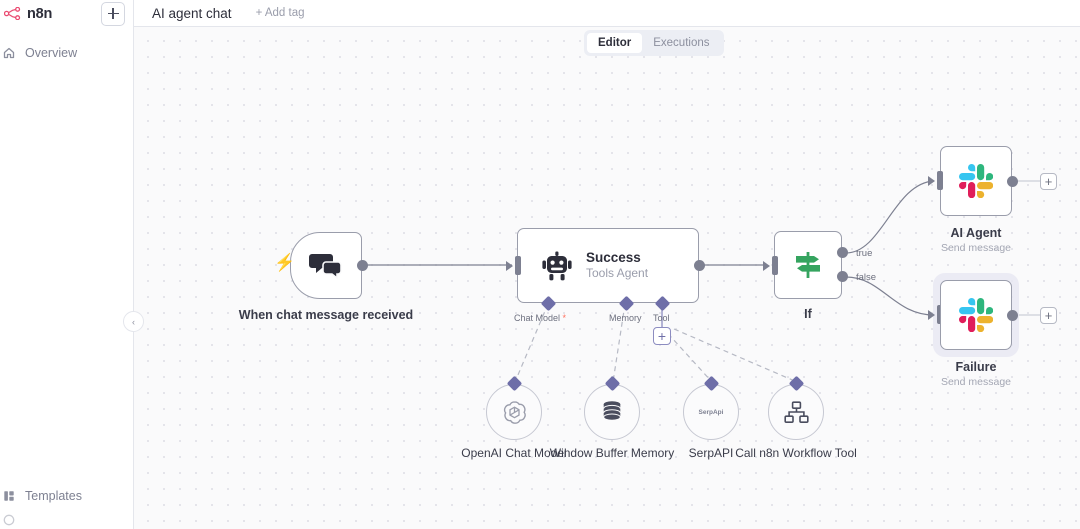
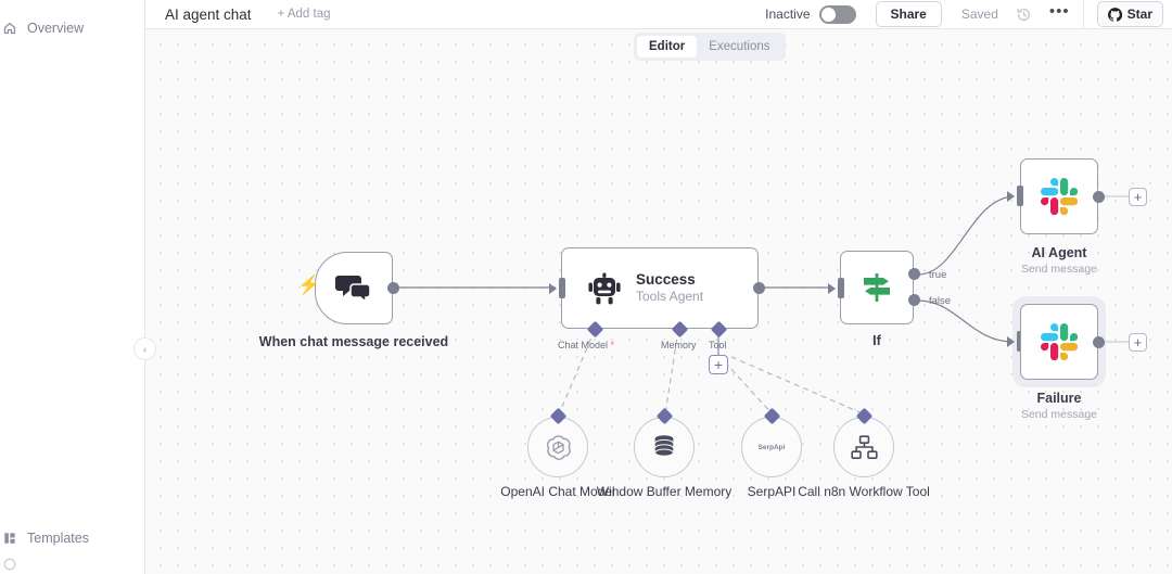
- n8n
  Overview
  Templates
  ‹
  AI agent chat
  + Add tag
+ Inactive
+ Share
+ Saved
+ •••
+ Star
  Editor
  Executions
  ⚡
  When chat message received
  Success
  Tools Agent
  Chat Model *
  Memory
  Tool
  +
  true
  false
  If
  +
  AI Agent
  Send message
  +
  Failure
  Send message
  OpenAI Chat Model
  Window Buffer Memory
  SerpAPI
  Call n8n Workflow Tool
